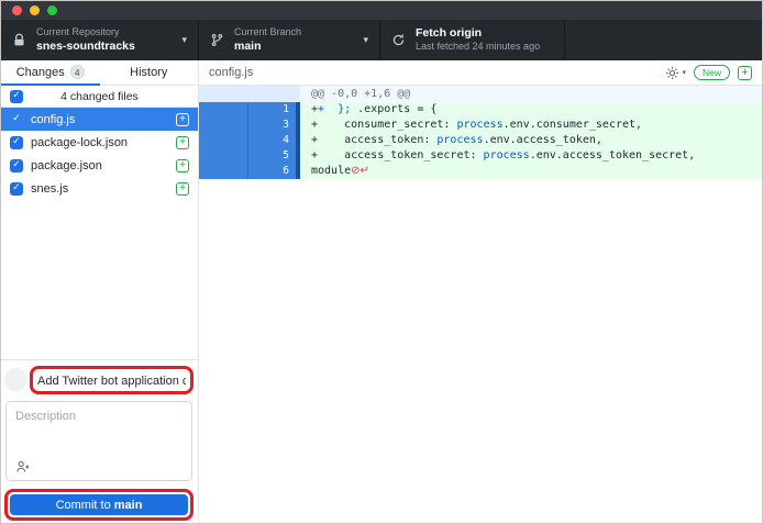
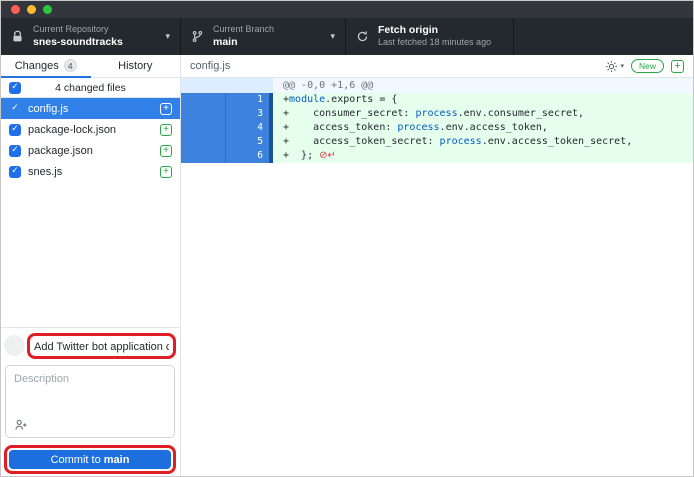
  Current Repository
  snes-soundtracks
  ▾
  Current Branch
  main
  ▾
  Fetch origin
- Last fetched 24 minutes ago
+ Last fetched 18 minutes ago
  Changes
  4
  History
  ✓
  4 changed files
  ✓
  config.js
  +
  ✓
  package-lock.json
  +
  ✓
  package.json
  +
  ✓
  snes.js
  +
  Add Twitter bot application c
  Description
  Commit to main
  config.js
  New
  +
  @@ -0,0 +1,6 @@
  1
- ++ }; .exports = {
+ +module.exports = {
  3
  + consumer_secret: process.env.consumer_secret,
  4
  + access_token: process.env.access_token,
  5
  + access_token_secret: process.env.access_token_secret,
  6
- module⊘↵
+ + }; ⊘↵
